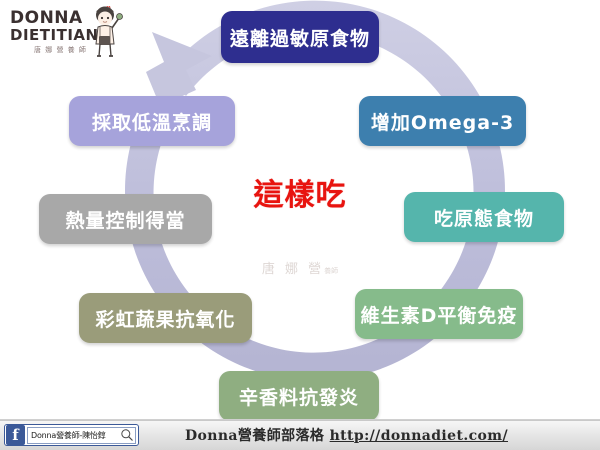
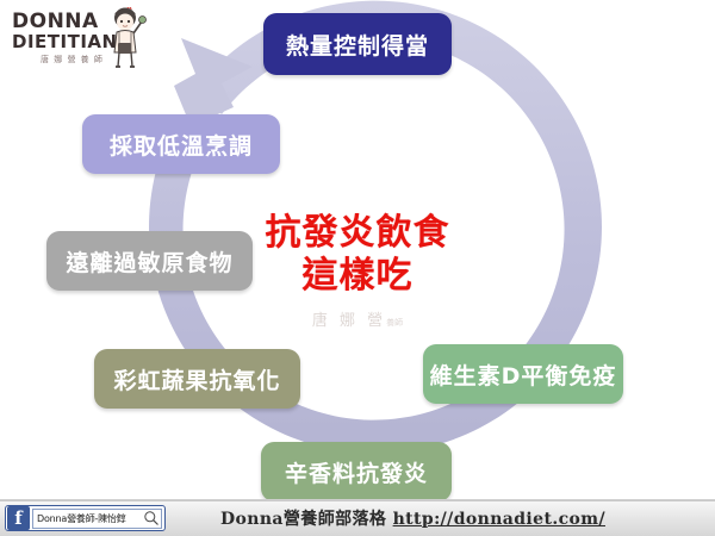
  DONNA
  DIETITIAN
  唐 娜 營 養 師
+ 抗發炎飲食
  這樣吃
  唐 娜 營養師
- 遠離過敏原食物
+ 熱量控制得當
- 增加Omega-3
- 吃原態食物
  維生素D平衡免疫
  辛香料抗發炎
  彩虹蔬果抗氧化
- 熱量控制得當
+ 遠離過敏原食物
  採取低溫烹調
  f
  Donna營養師-陳怡錞
  Donna營養師部落格 http://donnadiet.com/
